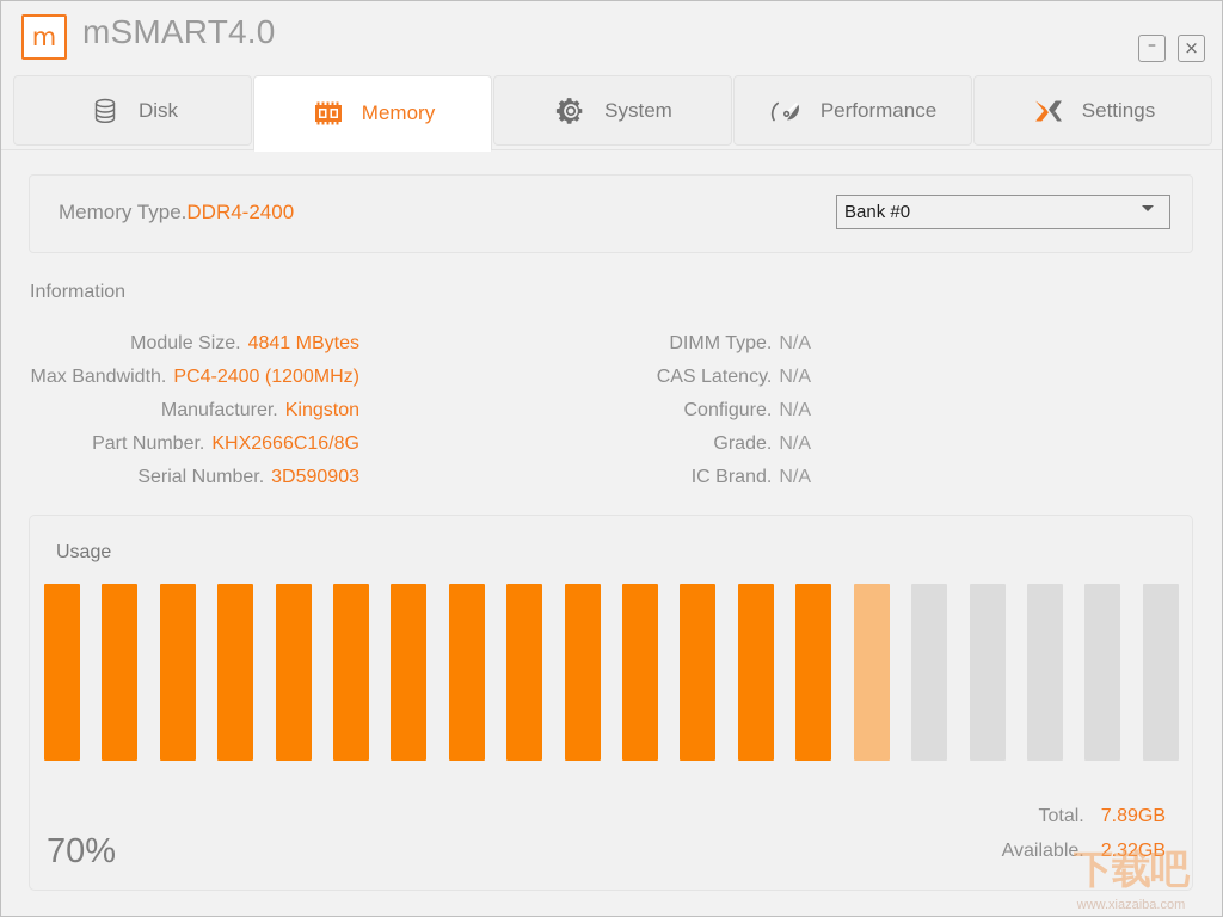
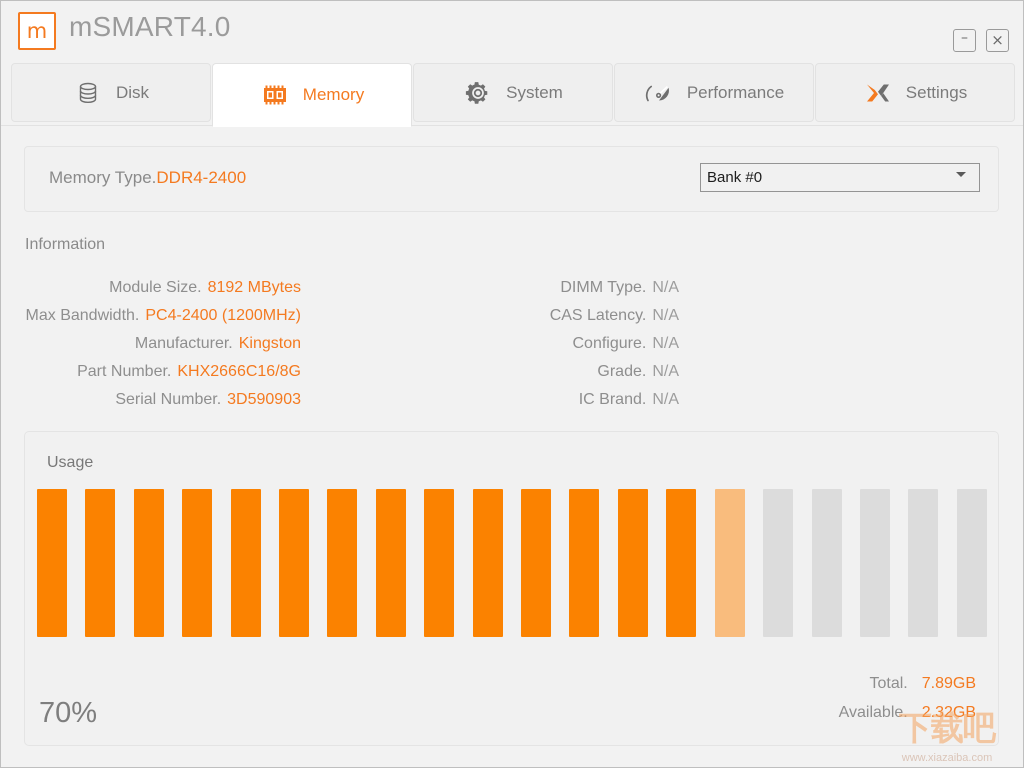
  m
  mSMART4.0
  –
  ×
  Disk
  Memory
  System
  Performance
  Settings
  Memory Type.DDR4-2400
  Bank #0
  Information
- Module Size. 4841 MBytes
+ Module Size. 8192 MBytes
  Max Bandwidth. PC4-2400 (1200MHz)
  Manufacturer. Kingston
  Part Number. KHX2666C16/8G
  Serial Number. 3D590903
  DIMM Type. N/A
  CAS Latency. N/A
  Configure. N/A
  Grade. N/A
  IC Brand. N/A
  Usage
  70%
  Total. 7.89GB
  Available. 2.32GB
  下载吧
  www.xiazaiba.com
